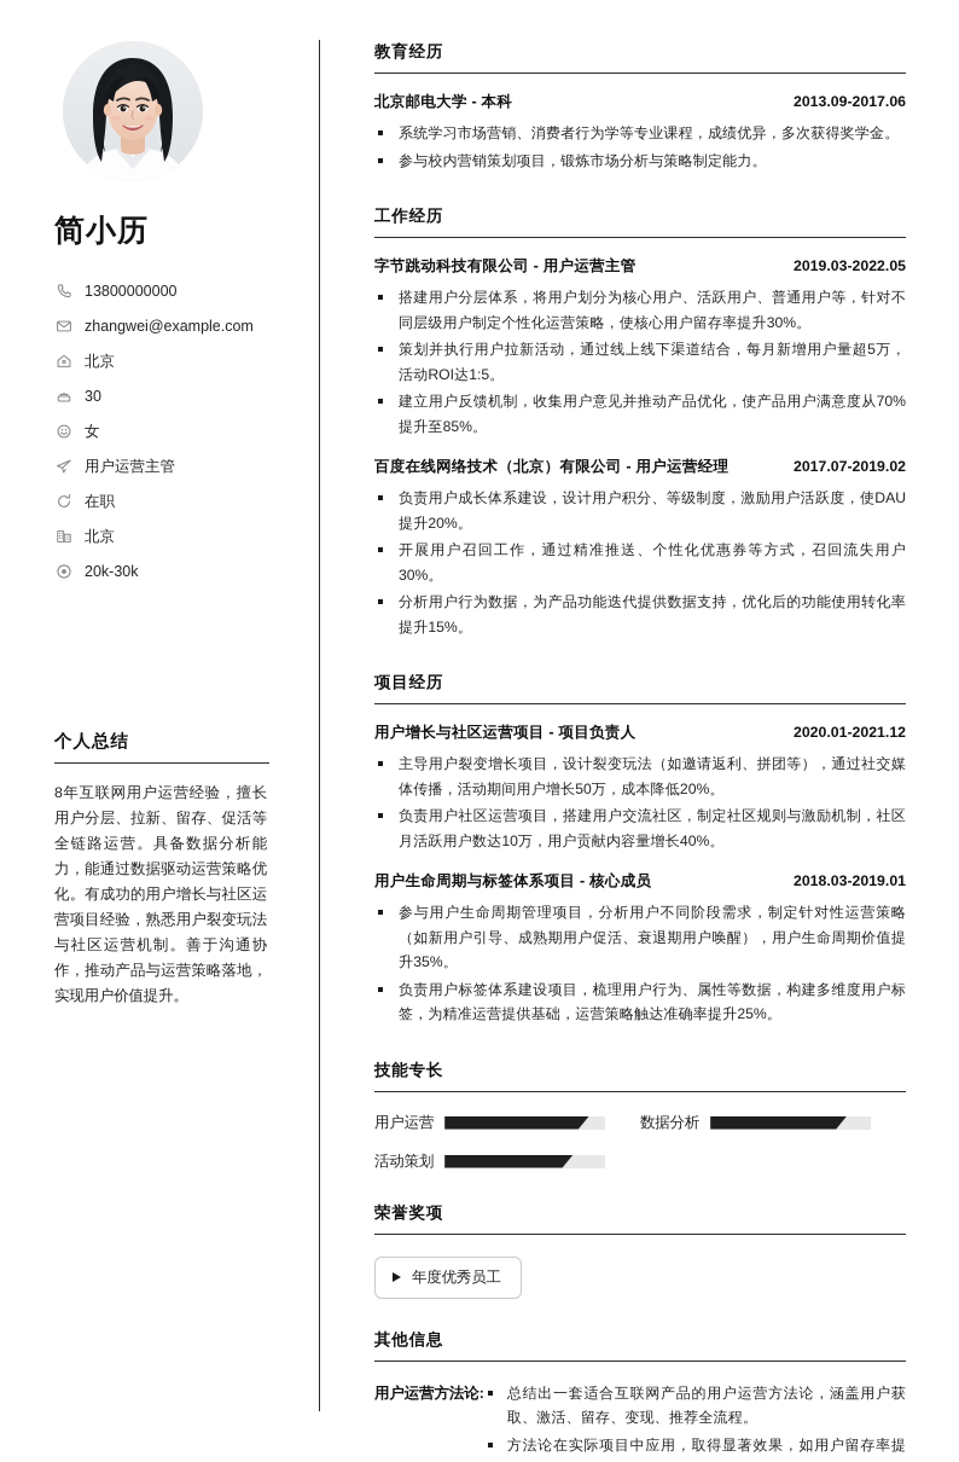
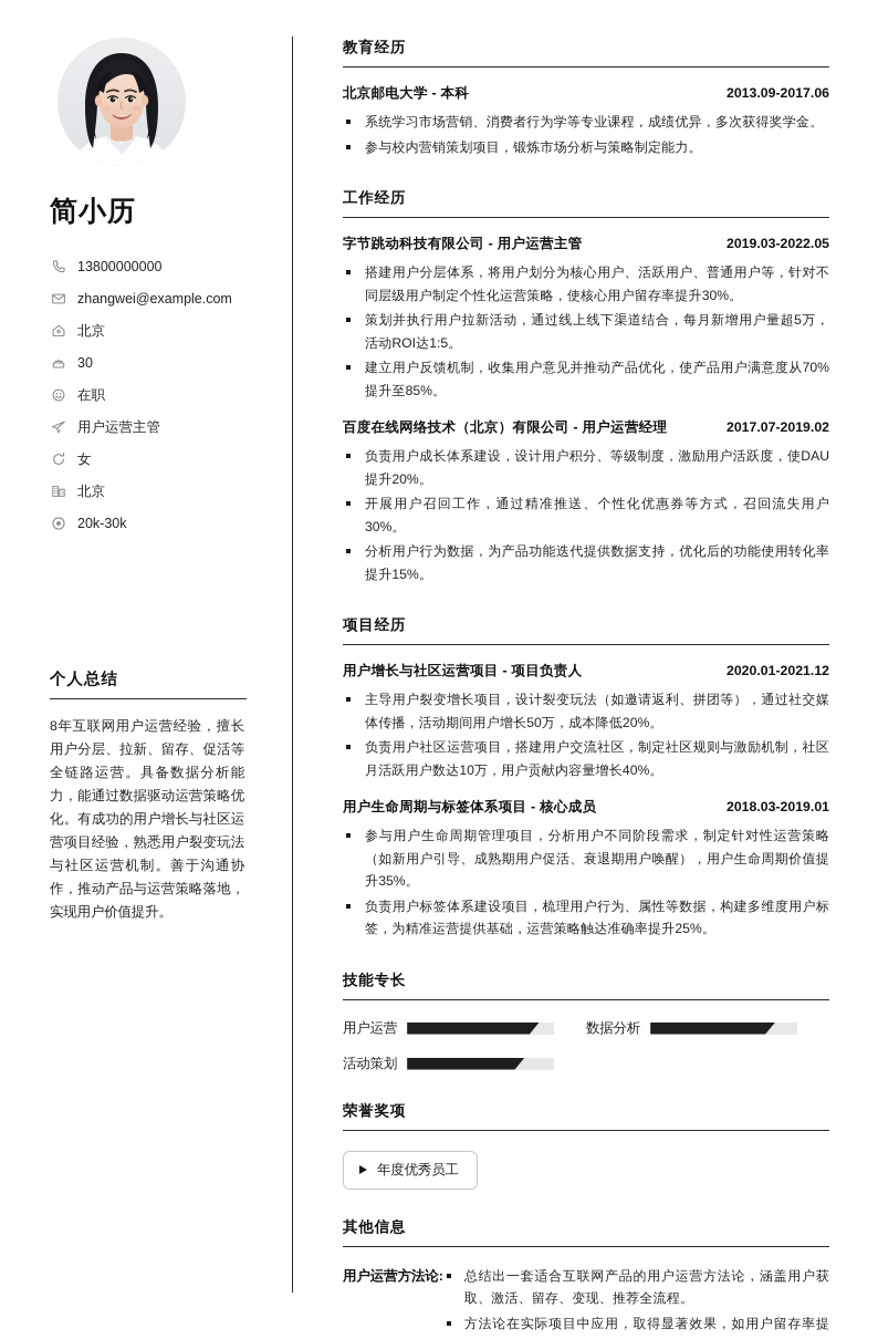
  简小历
  13800000000
  zhangwei@example.com
  北京
  30
- 女
+ 在职
  用户运营主管
- 在职
+ 女
  北京
  20k-30k
  个人总结
  8年互联网用户运营经验，擅长用户分层、拉新、留存、促活等全链路运营。具备数据分析能力，能通过数据驱动运营策略优化。有成功的用户增长与社区运营项目经验，熟悉用户裂变玩法与社区运营机制。善于沟通协作，推动产品与运营策略落地，实现用户价值提升。
  教育经历
  北京邮电大学 - 本科
  2013.09-2017.06
  系统学习市场营销、消费者行为学等专业课程，成绩优异，多次获得奖学金。
  参与校内营销策划项目，锻炼市场分析与策略制定能力。
  工作经历
  字节跳动科技有限公司 - 用户运营主管
  2019.03-2022.05
  搭建用户分层体系，将用户划分为核心用户、活跃用户、普通用户等，针对不同层级用户制定个性化运营策略，使核心用户留存率提升30%。
  策划并执行用户拉新活动，通过线上线下渠道结合，每月新增用户量超5万，活动ROI达1:5。
  建立用户反馈机制，收集用户意见并推动产品优化，使产品用户满意度从70%提升至85%。
  百度在线网络技术（北京）有限公司 - 用户运营经理
  2017.07-2019.02
  负责用户成长体系建设，设计用户积分、等级制度，激励用户活跃度，使DAU提升20%。
  开展用户召回工作，通过精准推送、个性化优惠券等方式，召回流失用户30%。
  分析用户行为数据，为产品功能迭代提供数据支持，优化后的功能使用转化率提升15%。
  项目经历
  用户增长与社区运营项目 - 项目负责人
  2020.01-2021.12
  主导用户裂变增长项目，设计裂变玩法（如邀请返利、拼团等），通过社交媒体传播，活动期间用户增长50万，成本降低20%。
  负责用户社区运营项目，搭建用户交流社区，制定社区规则与激励机制，社区月活跃用户数达10万，用户贡献内容量增长40%。
  用户生命周期与标签体系项目 - 核心成员
  2018.03-2019.01
  参与用户生命周期管理项目，分析用户不同阶段需求，制定针对性运营策略（如新用户引导、成熟期用户促活、衰退期用户唤醒），用户生命周期价值提升35%。
  负责用户标签体系建设项目，梳理用户行为、属性等数据，构建多维度用户标签，为精准运营提供基础，运营策略触达准确率提升25%。
  技能专长
  用户运营
  数据分析
  活动策划
  荣誉奖项
  年度优秀员工
  其他信息
  用户运营方法论:
  总结出一套适合互联网产品的用户运营方法论，涵盖用户获取、激活、留存、变现、推荐全流程。
